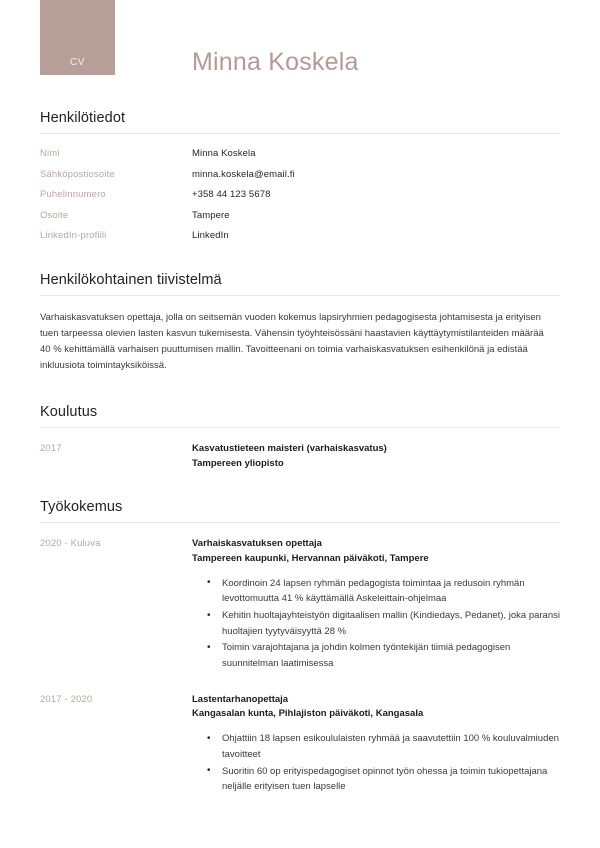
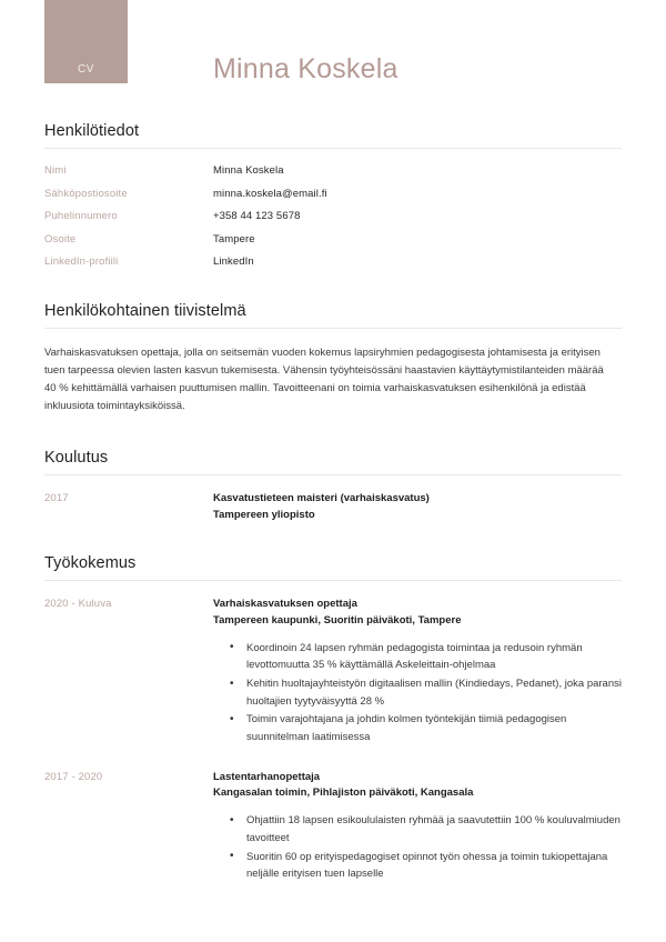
  CV
  Minna Koskela
  Henkilötiedot
  Nimi
  Minna Koskela
  Sähköpostiosoite
  minna.koskela@email.fi
  Puhelinnumero
  +358 44 123 5678
  Osoite
  Tampere
  LinkedIn-profiili
  LinkedIn
  Henkilökohtainen tiivistelmä
  Varhaiskasvatuksen opettaja, jolla on seitsemän vuoden kokemus lapsiryhmien pedagogisesta johtamisesta ja erityisen tuen tarpeessa olevien lasten kasvun tukemisesta. Vähensin työyhteisössäni haastavien käyttäytymistilanteiden määrää 40 % kehittämällä varhaisen puuttumisen mallin. Tavoitteenani on toimia varhaiskasvatuksen esihenkilönä ja edistää inkluusiota toimintayksiköissä.
  Koulutus
  2017
  Kasvatustieteen maisteri (varhaiskasvatus)
  Tampereen yliopisto
  Työkokemus
  2020 - Kuluva
  Varhaiskasvatuksen opettaja
- Tampereen kaupunki, Hervannan päiväkoti, Tampere
+ Tampereen kaupunki, Suoritin päiväkoti, Tampere
- Koordinoin 24 lapsen ryhmän pedagogista toimintaa ja redusoin ryhmän levottomuutta 41 % käyttämällä Askeleittain-ohjelmaa
+ Koordinoin 24 lapsen ryhmän pedagogista toimintaa ja redusoin ryhmän levottomuutta 35 % käyttämällä Askeleittain-ohjelmaa
  Kehitin huoltajayhteistyön digitaalisen mallin (Kindiedays, Pedanet), joka paransi huoltajien tyytyväisyyttä 28 %
  Toimin varajohtajana ja johdin kolmen työntekijän tiimiä pedagogisen suunnitelman laatimisessa
  2017 - 2020
  Lastentarhanopettaja
- Kangasalan kunta, Pihlajiston päiväkoti, Kangasala
+ Kangasalan toimin, Pihlajiston päiväkoti, Kangasala
  Ohjattiin 18 lapsen esikoululaisten ryhmää ja saavutettiin 100 % kouluvalmiuden tavoitteet
  Suoritin 60 op erityispedagogiset opinnot työn ohessa ja toimin tukiopettajana neljälle erityisen tuen lapselle
